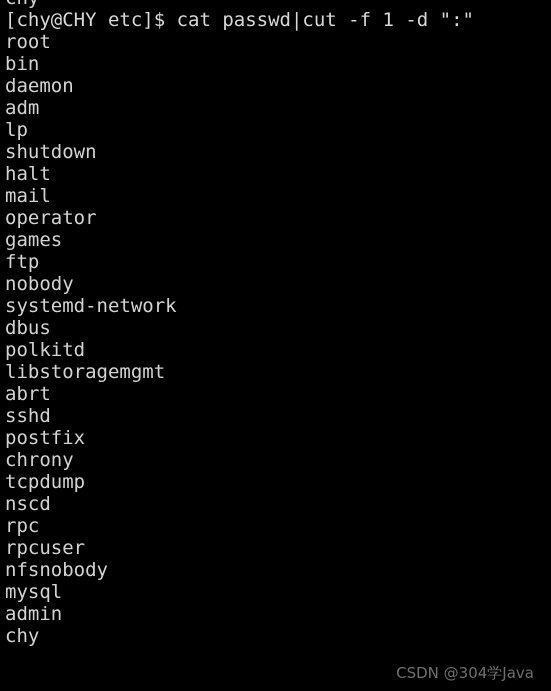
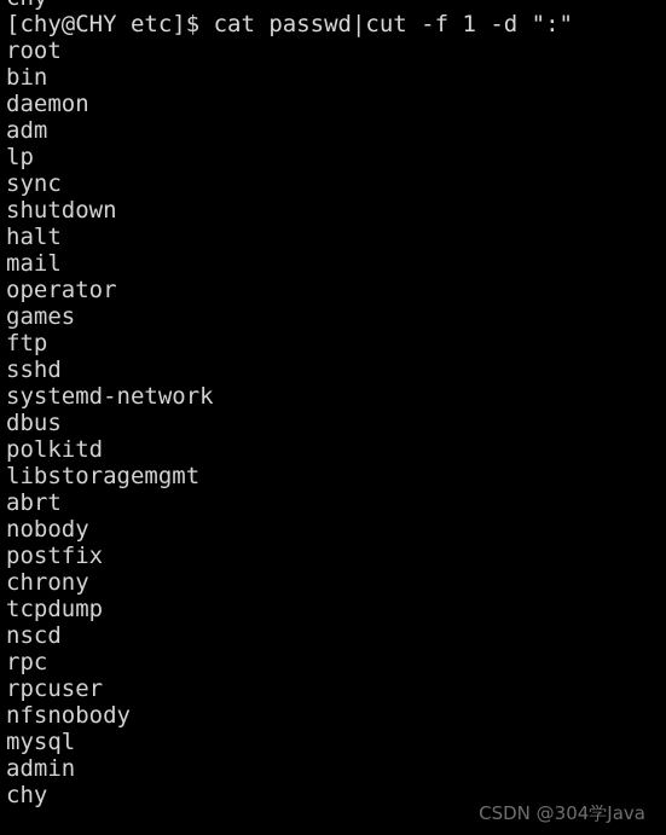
  [chy@CHY etc]$ cat passwd|cut -f 1 -d ":"
  root
  bin
  daemon
  adm
  lp
+ sync
  shutdown
  halt
  mail
  operator
  games
  ftp
- nobody
+ sshd
  systemd-network
  dbus
  polkitd
  libstoragemgmt
  abrt
- sshd
+ nobody
  postfix
  chrony
  tcpdump
  nscd
  rpc
  rpcuser
  nfsnobody
  mysql
  admin
  chy
  CSDN @304学Java
